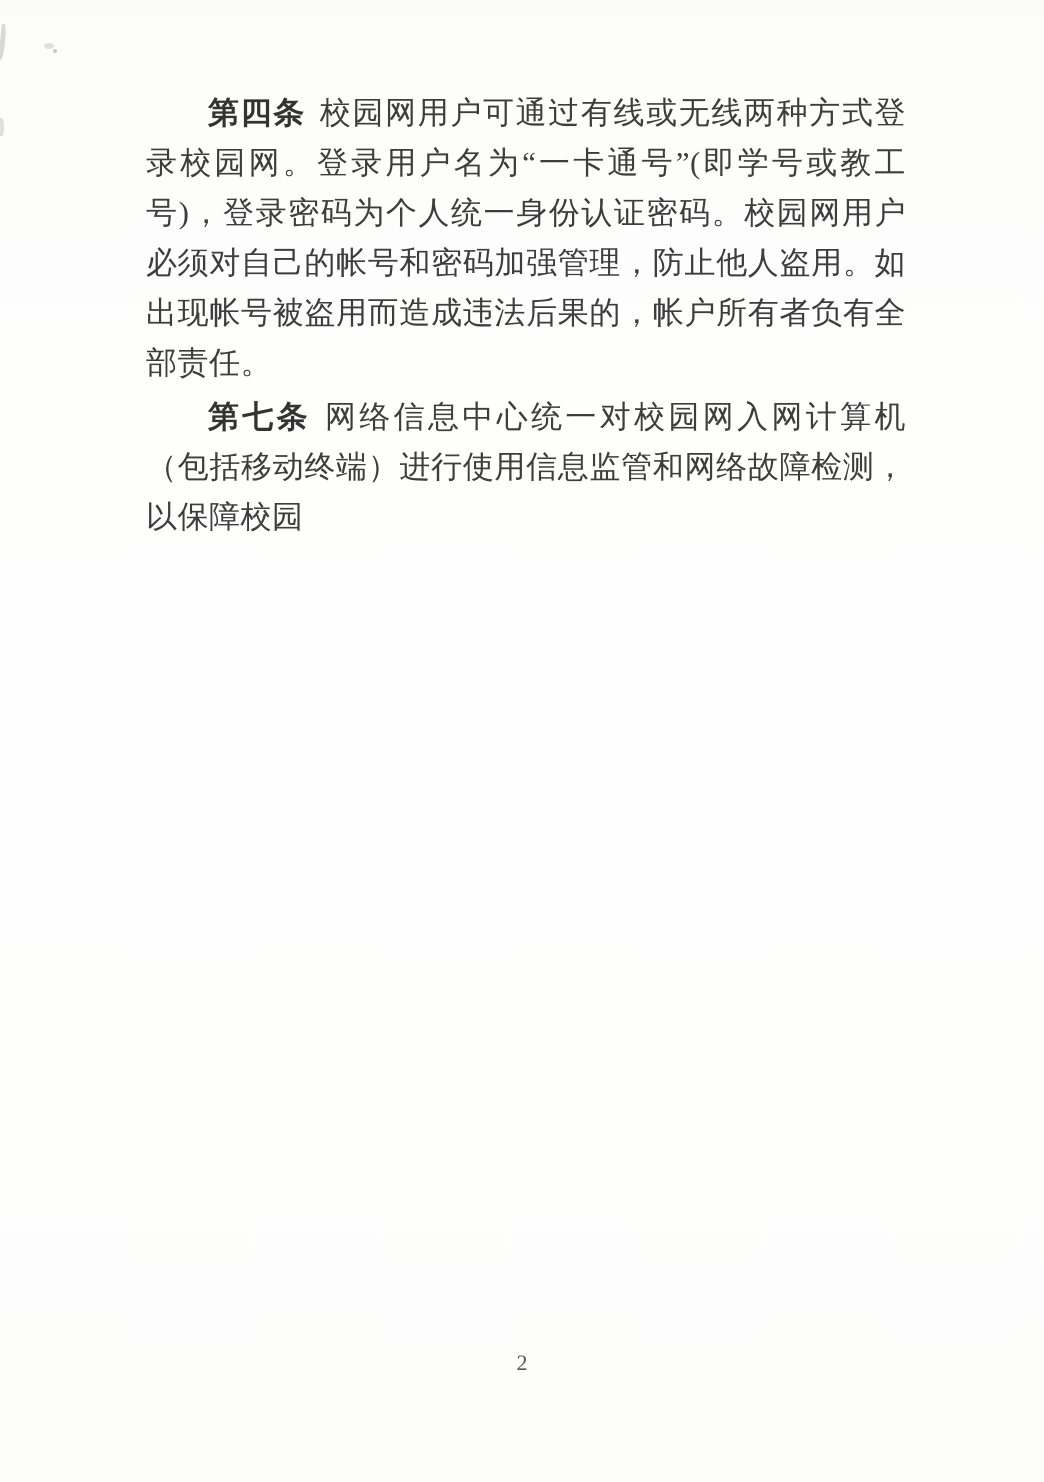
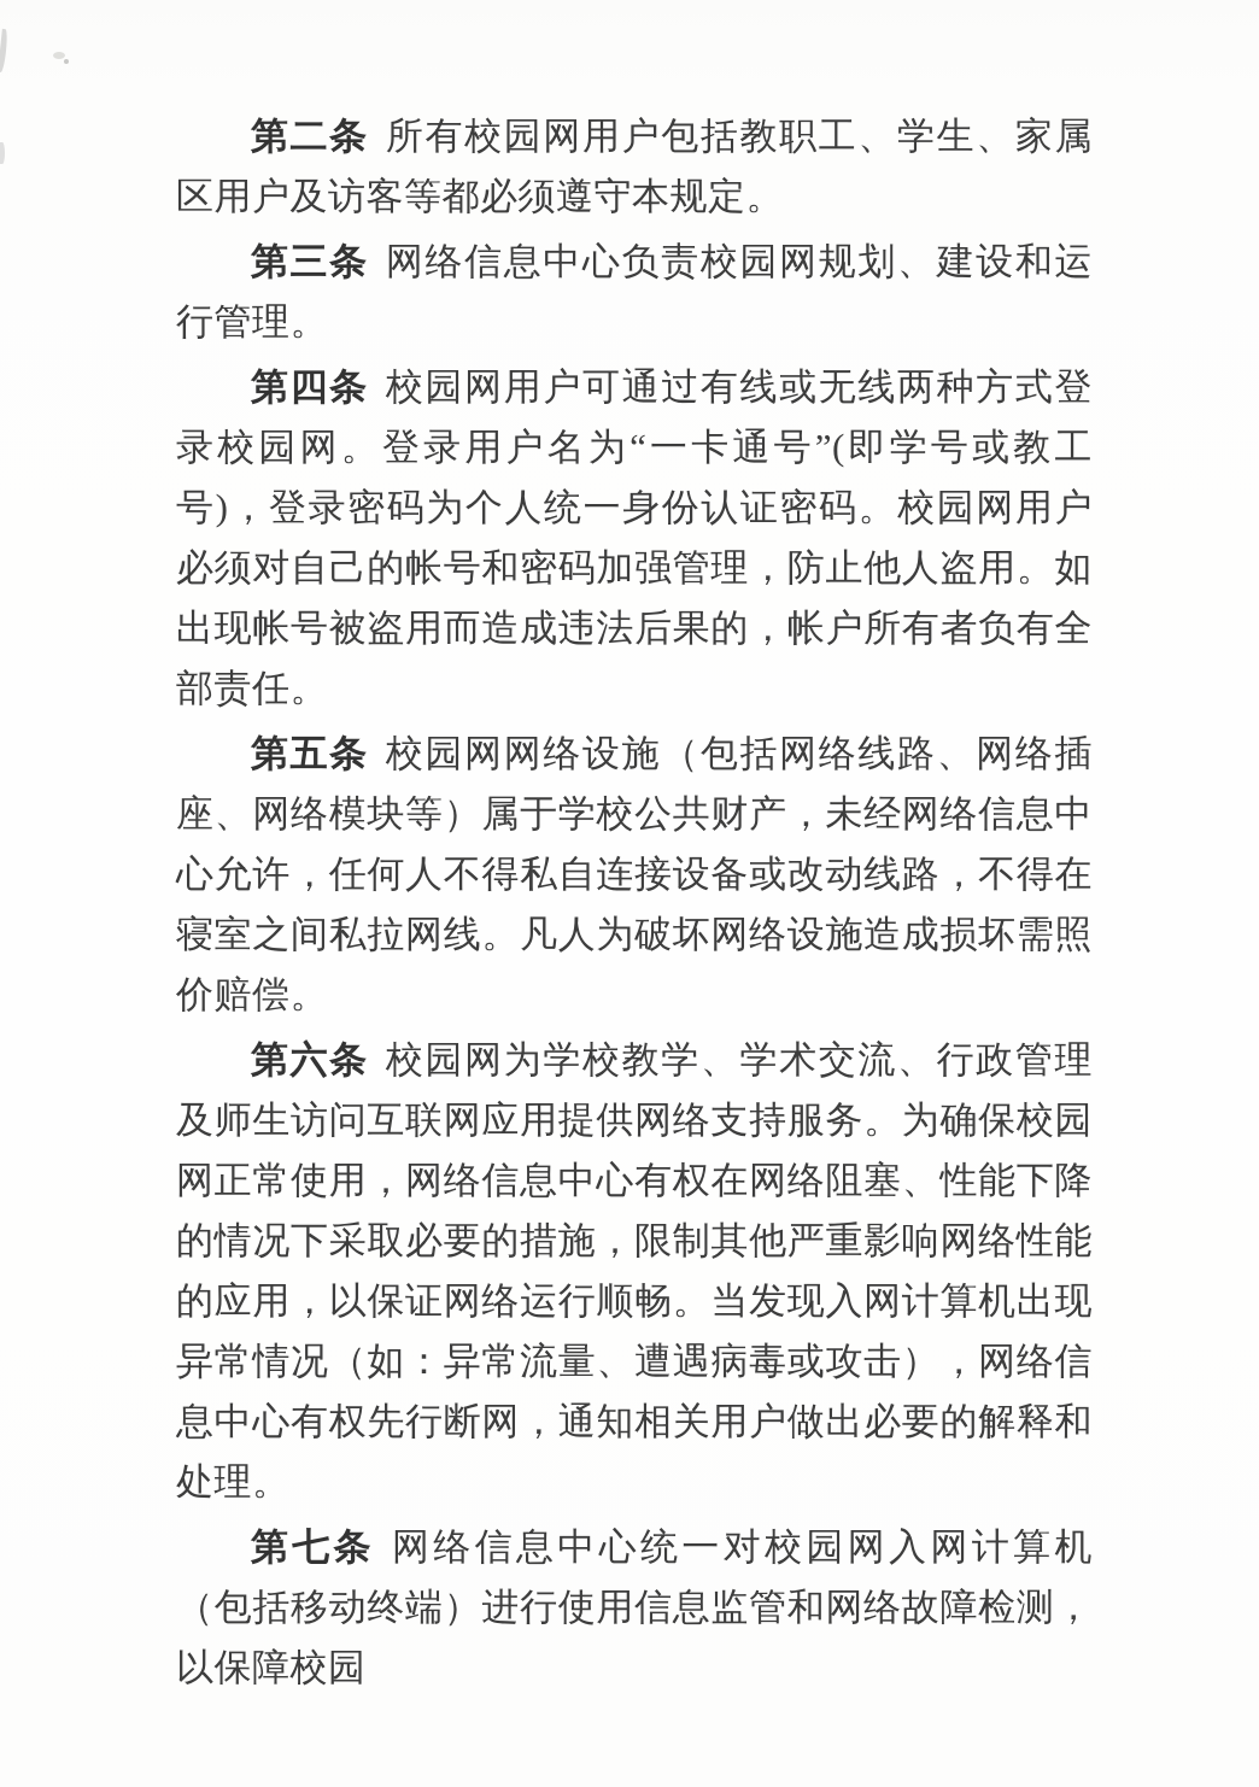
+ 第二条 所有校园网用户包括教职工、学生、家属区用户及访客等都必须遵守本规定。
+ 第三条 网络信息中心负责校园网规划、建设和运行管理。
  第四条 校园网用户可通过有线或无线两种方式登录校园网。登录用户名为“一卡通号”(即学号或教工号)，登录密码为个人统一身份认证密码。校园网用户必须对自己的帐号和密码加强管理，防止他人盗用。如出现帐号被盗用而造成违法后果的，帐户所有者负有全部责任。
+ 第五条 校园网网络设施（包括网络线路、网络插座、网络模块等）属于学校公共财产，未经网络信息中心允许，任何人不得私自连接设备或改动线路，不得在寝室之间私拉网线。凡人为破坏网络设施造成损坏需照价赔偿。
+ 第六条 校园网为学校教学、学术交流、行政管理及师生访问互联网应用提供网络支持服务。为确保校园网正常使用，网络信息中心有权在网络阻塞、性能下降的情况下采取必要的措施，限制其他严重影响网络性能的应用，以保证网络运行顺畅。当发现入网计算机出现异常情况（如：异常流量、遭遇病毒或攻击），网络信息中心有权先行断网，通知相关用户做出必要的解释和处理。
  第七条 网络信息中心统一对校园网入网计算机（包括移动终端）进行使用信息监管和网络故障检测，以保障校园
- 2
